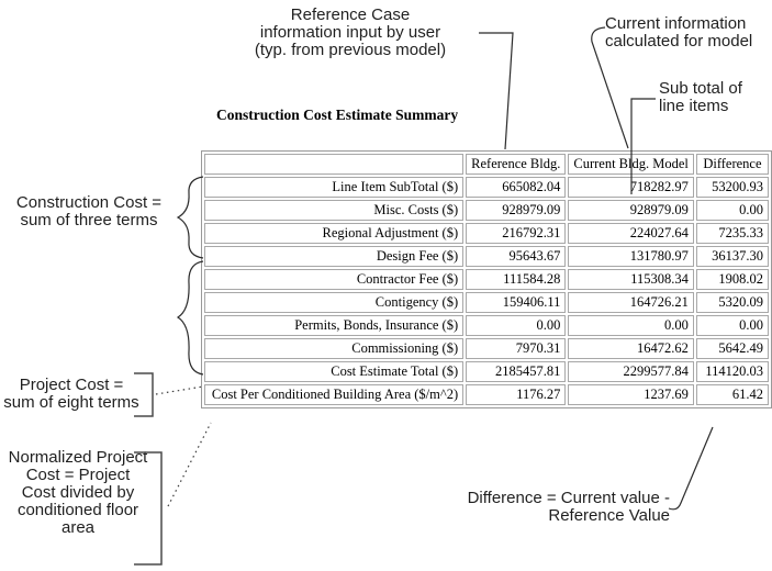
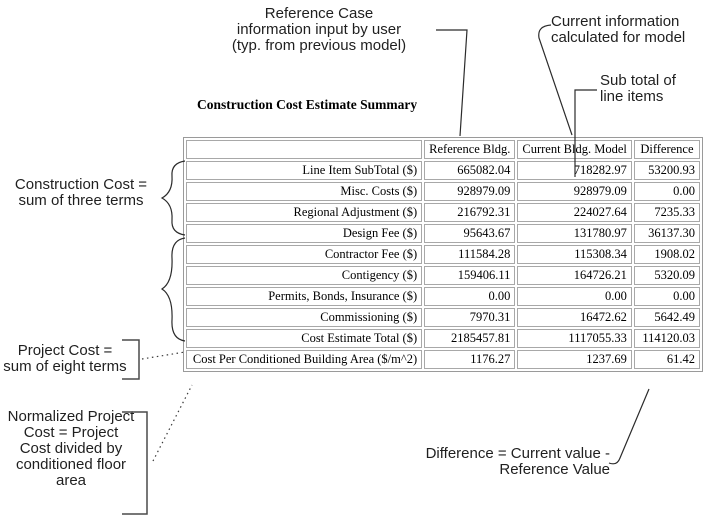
  Reference Case
  information input by user
  (typ. from previous model)
  Current information
  calculated for model
  Sub total of
  line items
  Construction Cost Estimate Summary
  Construction Cost =
  sum of three terms
  Project Cost =
  sum of eight terms
  Normalized Project
  Cost = Project
  Cost divided by
  conditioned floor
  area
  Difference = Current value -
  Reference Value
  	Reference Bldg.	Current Bldg. Model	Difference
  Line Item SubTotal ($)	665082.04	718282.97	53200.93
  Misc. Costs ($)	928979.09	928979.09	0.00
  Regional Adjustment ($)	216792.31	224027.64	7235.33
  Design Fee ($)	95643.67	131780.97	36137.30
  Contractor Fee ($)	111584.28	115308.34	1908.02
  Contigency ($)	159406.11	164726.21	5320.09
  Permits, Bonds, Insurance ($)	0.00	0.00	0.00
  Commissioning ($)	7970.31	16472.62	5642.49
- Cost Estimate Total ($)	2185457.81	2299577.84	114120.03
+ Cost Estimate Total ($)	2185457.81	1117055.33	114120.03
  Cost Per Conditioned Building Area ($/m^2)	1176.27	1237.69	61.42
